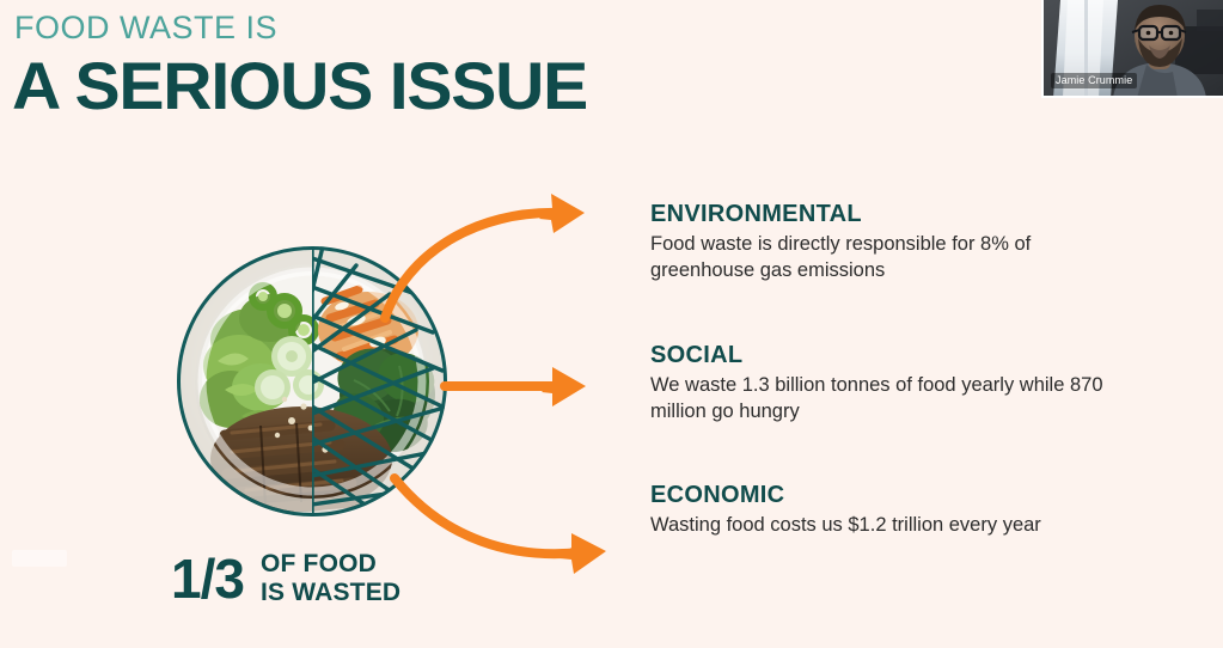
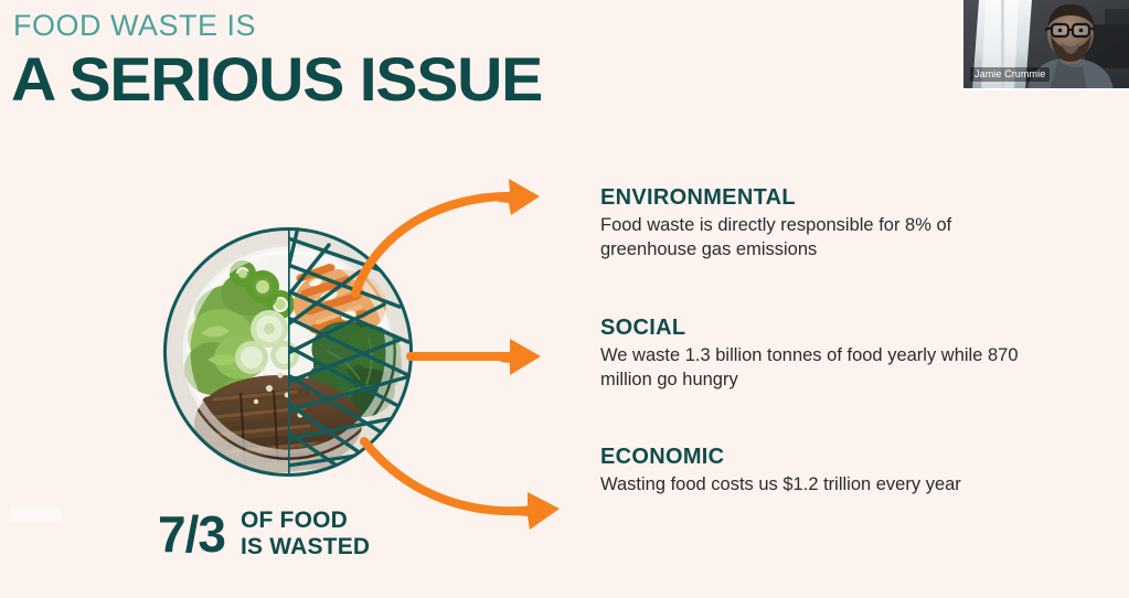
  FOOD WASTE IS
  A SERIOUS ISSUE
- 1/3
+ 7/3
  OF FOOD
  IS WASTED
  ENVIRONMENTAL
  Food waste is directly responsible for 8% of greenhouse gas emissions
  SOCIAL
  We waste 1.3 billion tonnes of food yearly while 870 million go hungry
  ECONOMIC
  Wasting food costs us $1.2 trillion every year
  Jamie Crummie
